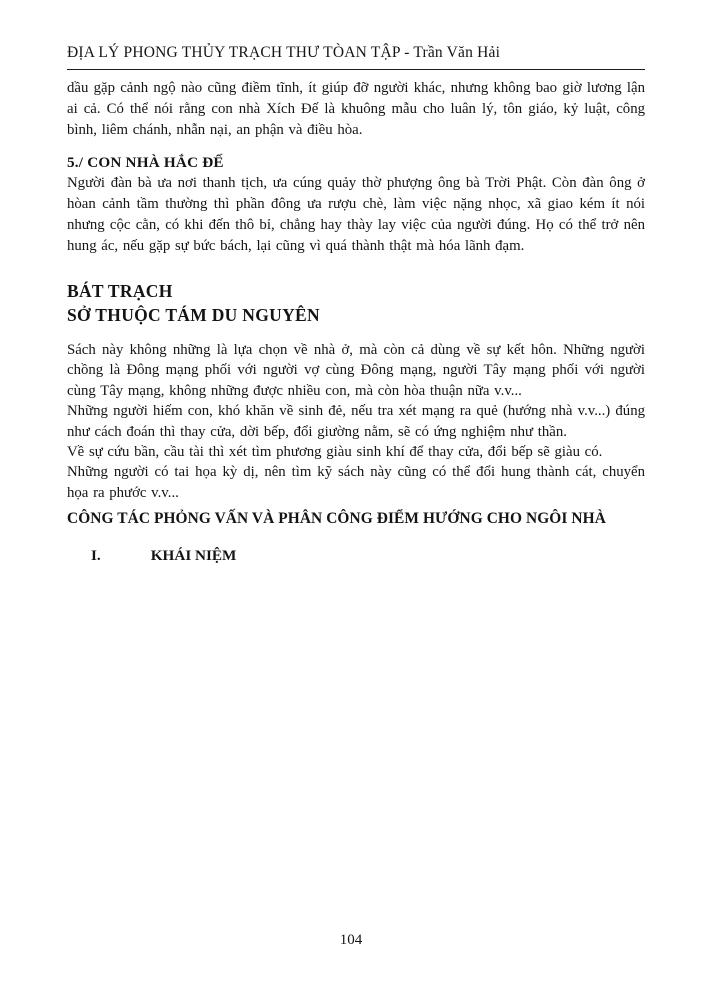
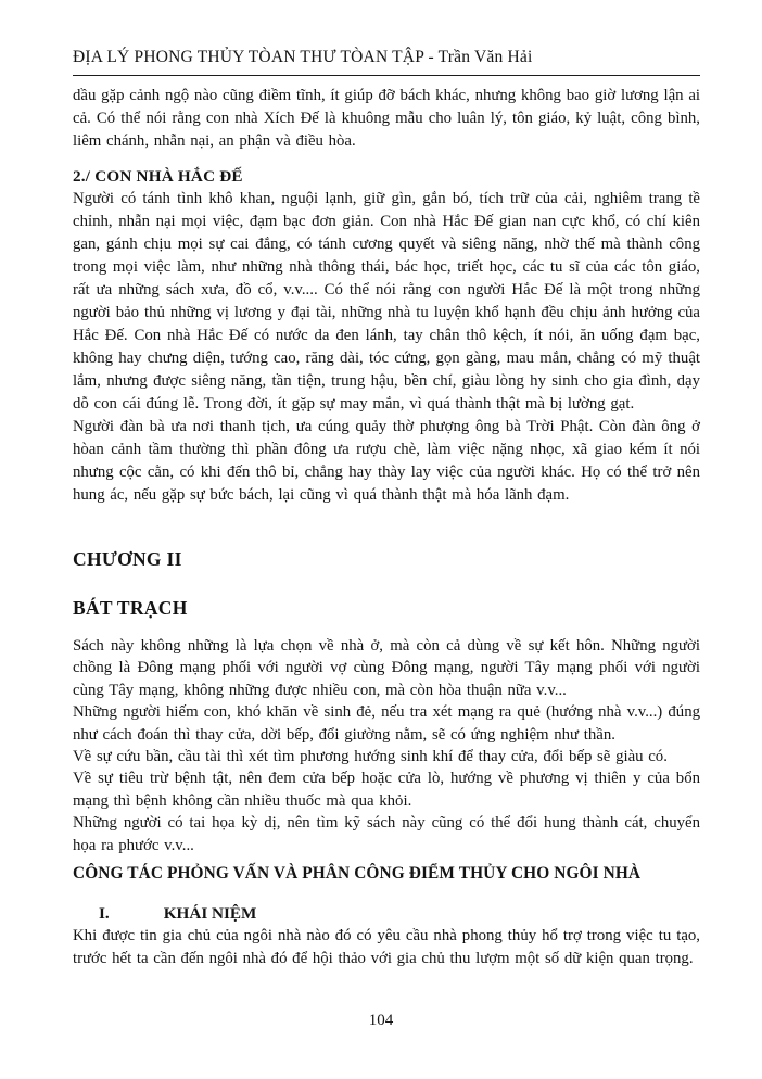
- ĐỊA LÝ PHONG THỦY TRẠCH THƯ TÒAN TẬP - Trần Văn Hải
+ ĐỊA LÝ PHONG THỦY TÒAN THƯ TÒAN TẬP - Trần Văn Hải
- dầu gặp cảnh ngộ nào cũng điềm tĩnh, ít giúp đỡ người khác, nhưng không bao giờ lương lận ai cả. Có thể nói rằng con nhà Xích Đế là khuông mẫu cho luân lý, tôn giáo, kỷ luật, công bình, liêm chánh, nhẫn nại, an phận và điều hòa.
+ dầu gặp cảnh ngộ nào cũng điềm tĩnh, ít giúp đỡ bách khác, nhưng không bao giờ lương lận ai cả. Có thể nói rằng con nhà Xích Đế là khuông mẫu cho luân lý, tôn giáo, kỷ luật, công bình, liêm chánh, nhẫn nại, an phận và điều hòa.
- 5./ CON NHÀ HẮC ĐẾ
+ 2./ CON NHÀ HẮC ĐẾ
+ Người có tánh tình khô khan, nguội lạnh, giữ gìn, gắn bó, tích trữ của cải, nghiêm trang tề chỉnh, nhẫn nại mọi việc, đạm bạc đơn giản. Con nhà Hắc Đế gian nan cực khổ, có chí kiên gan, gánh chịu mọi sự cai đắng, có tánh cương quyết và siêng năng, nhờ thế mà thành công trong mọi việc làm, như những nhà thông thái, bác học, triết học, các tu sĩ của các tôn giáo, rất ưa những sách xưa, đồ cổ, v.v.... Có thể nói rằng con người Hắc Đế là một trong những người bảo thủ những vị lương y đại tài, những nhà tu luyện khổ hạnh đều chịu ảnh hưởng của Hắc Đế. Con nhà Hắc Đế có nước da đen lánh, tay chân thô kệch, ít nói, ăn uống đạm bạc, không hay chưng diện, tướng cao, răng dài, tóc cứng, gọn gàng, mau mắn, chẳng có mỹ thuật lắm, nhưng được siêng năng, tần tiện, trung hậu, bền chí, giàu lòng hy sinh cho gia đình, dạy dỗ con cái đúng lễ. Trong đời, ít gặp sự may mắn, vì quá thành thật mà bị lường gạt.
- Người đàn bà ưa nơi thanh tịch, ưa cúng quảy thờ phượng ông bà Trời Phật. Còn đàn ông ở hòan cảnh tầm thường thì phần đông ưa rượu chè, làm việc nặng nhọc, xã giao kém ít nói nhưng cộc cằn, có khi đến thô bỉ, chẳng hay thày lay việc của người đúng. Họ có thể trở nên hung ác, nếu gặp sự bức bách, lại cũng vì quá thành thật mà hóa lãnh đạm.
+ Người đàn bà ưa nơi thanh tịch, ưa cúng quảy thờ phượng ông bà Trời Phật. Còn đàn ông ở hòan cảnh tầm thường thì phần đông ưa rượu chè, làm việc nặng nhọc, xã giao kém ít nói nhưng cộc cằn, có khi đến thô bỉ, chẳng hay thày lay việc của người khác. Họ có thể trở nên hung ác, nếu gặp sự bức bách, lại cũng vì quá thành thật mà hóa lãnh đạm.
+ CHƯƠNG II
  BÁT TRẠCH
- SỞ THUỘC TÁM DU NGUYÊN
  Sách này không những là lựa chọn về nhà ở, mà còn cả dùng về sự kết hôn. Những người chồng là Đông mạng phối với người vợ cùng Đông mạng, người Tây mạng phối với người cùng Tây mạng, không những được nhiều con, mà còn hòa thuận nữa v.v...
  Những người hiếm con, khó khăn về sinh đẻ, nếu tra xét mạng ra quẻ (hướng nhà v.v...) đúng như cách đoán thì thay cửa, dời bếp, đổi giường nằm, sẽ có ứng nghiệm như thần.
- Về sự cứu bần, cầu tài thì xét tìm phương giàu sinh khí để thay cửa, đổi bếp sẽ giàu có.
+ Về sự cứu bần, cầu tài thì xét tìm phương hướng sinh khí để thay cửa, đổi bếp sẽ giàu có.
+ Về sự tiêu trừ bệnh tật, nên đem cửa bếp hoặc cửa lò, hướng về phương vị thiên y của bổn mạng thì bệnh không cần nhiều thuốc mà qua khỏi.
  Những người có tai họa kỳ dị, nên tìm kỹ sách này cũng có thể đổi hung thành cát, chuyển họa ra phước v.v...
- CÔNG TÁC PHỎNG VẤN VÀ PHÂN CÔNG ĐIỂM HƯỚNG CHO NGÔI NHÀ
+ CÔNG TÁC PHỎNG VẤN VÀ PHÂN CÔNG ĐIỂM THỦY CHO NGÔI NHÀ
  I. KHÁI NIỆM
+ Khi được tin gia chủ của ngôi nhà nào đó có yêu cầu nhà phong thủy hổ trợ trong việc tu tạo, trước hết ta cần đến ngôi nhà đó để hội thảo với gia chủ thu lượm một số dữ kiện quan trọng.
  104
